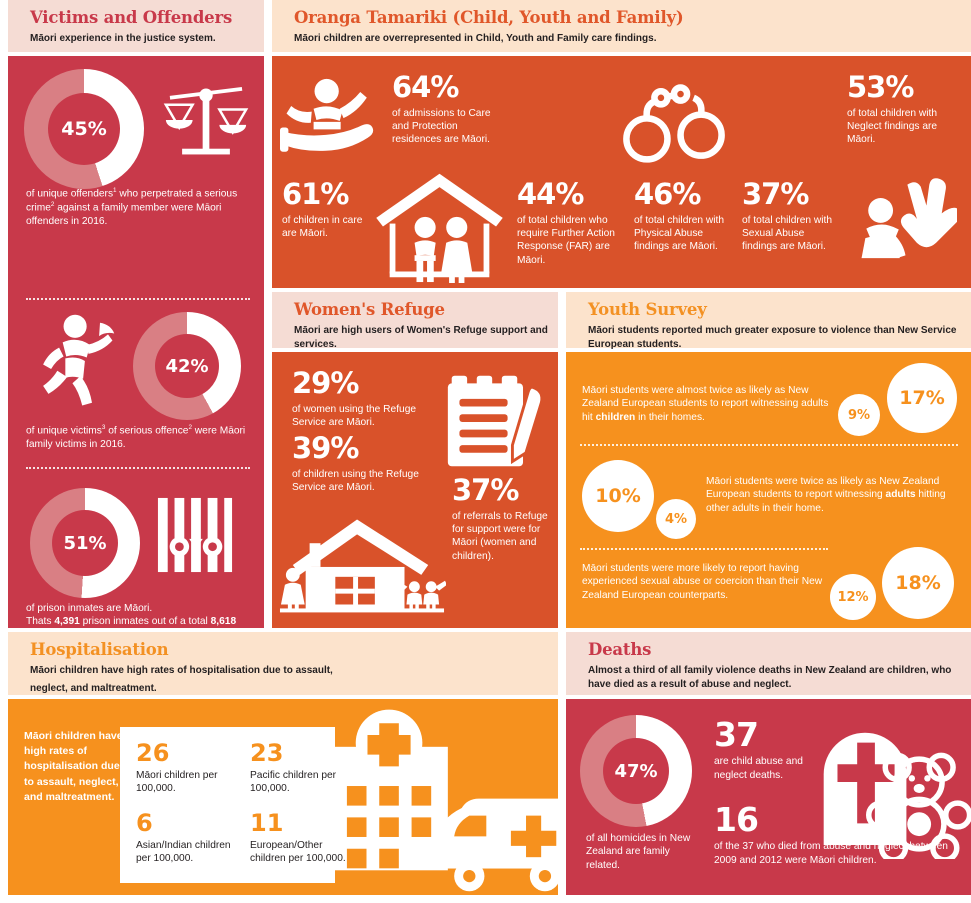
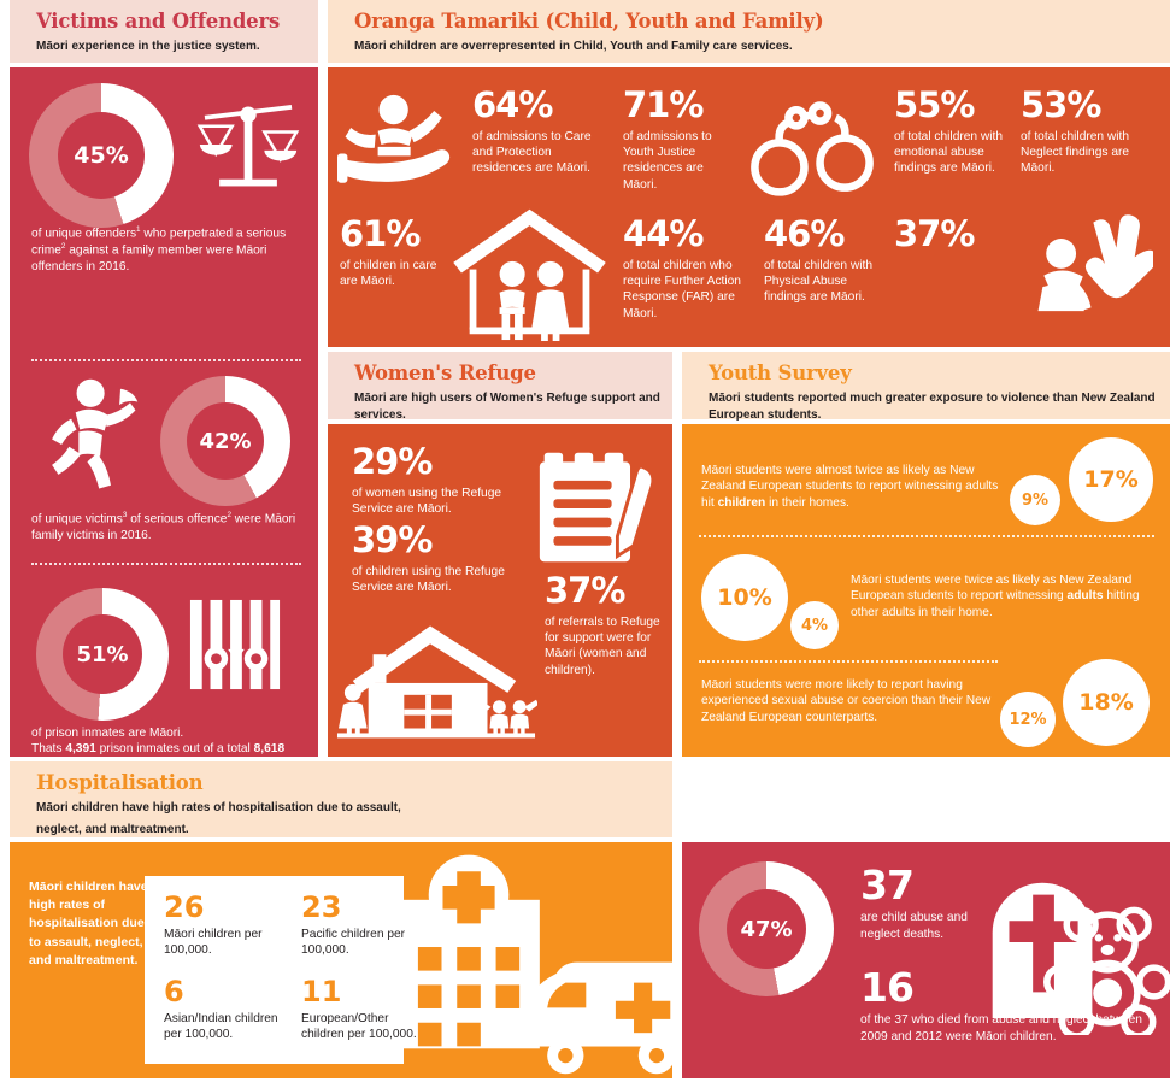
  Victims and Offenders
  Māori experience in the justice system.
  Oranga Tamariki (Child, Youth and Family)
- Māori children are overrepresented in Child, Youth and Family care findings.
+ Māori children are overrepresented in Child, Youth and Family care services.
  45%
  of unique offenders who perpetrated a serious crime against a family member were Māori offenders in 2016.
  42%
  of unique victims of serious offence were Māori family victims in 2016.
  51%
  of prison inmates are Māori.
  64%
  of admissions to Care and Protection residences are Māori.
+ 71%
+ of admissions to Youth Justice residences are Māori.
+ 55%
+ of total children with emotional abuse findings are Māori.
  53%
  of total children with Neglect findings are Māori.
  61%
  of children in care are Māori.
  44%
  of total children who require Further Action Response (FAR) are Māori.
  46%
  of total children with Physical Abuse findings are Māori.
  37%
- of total children with Sexual Abuse findings are Māori.
  Women's Refuge
  Māori are high users of Women's Refuge support and services.
  Youth Survey
- Māori students reported much greater exposure to violence than New Service European students.
+ Māori students reported much greater exposure to violence than New Zealand European students.
  29%
  of women using the Refuge Service are Māori.
  39%
  of children using the Refuge Service are Māori.
  37%
  of referrals to Refuge for support were for Māori (women and children).
  Māori students were almost twice as likely as New Zealand European students to report witnessing adults hit children in their homes.
  9%
  17%
  10%
  4%
  Māori students were twice as likely as New Zealand European students to report witnessing adults hitting other adults in their home.
  Māori students were more likely to report having experienced sexual abuse or coercion than their New Zealand European counterparts.
  12%
  18%
  Hospitalisation
  Māori children have high rates of hospitalisation due to assault,
  neglect, and maltreatment.
- Deaths
- Almost a third of all family violence deaths in New Zealand are children, who have died as a result of abuse and neglect.
  Māori children hav high rates of hospitalisation due to assault, neglect, and maltreatment.
  26
  Māori children per 100,000.
  23
  Pacific children per 100,000.
  6
  Asian/Indian children per 100,000.
  11
  European/Other children per 100,000.
  47%
- of all homicides in New Zealand are family related.
  37
  are child abuse and neglect deaths.
  16
  of the 37 who died from abuse and nglecen 2009 and 2012 were Māori children.
